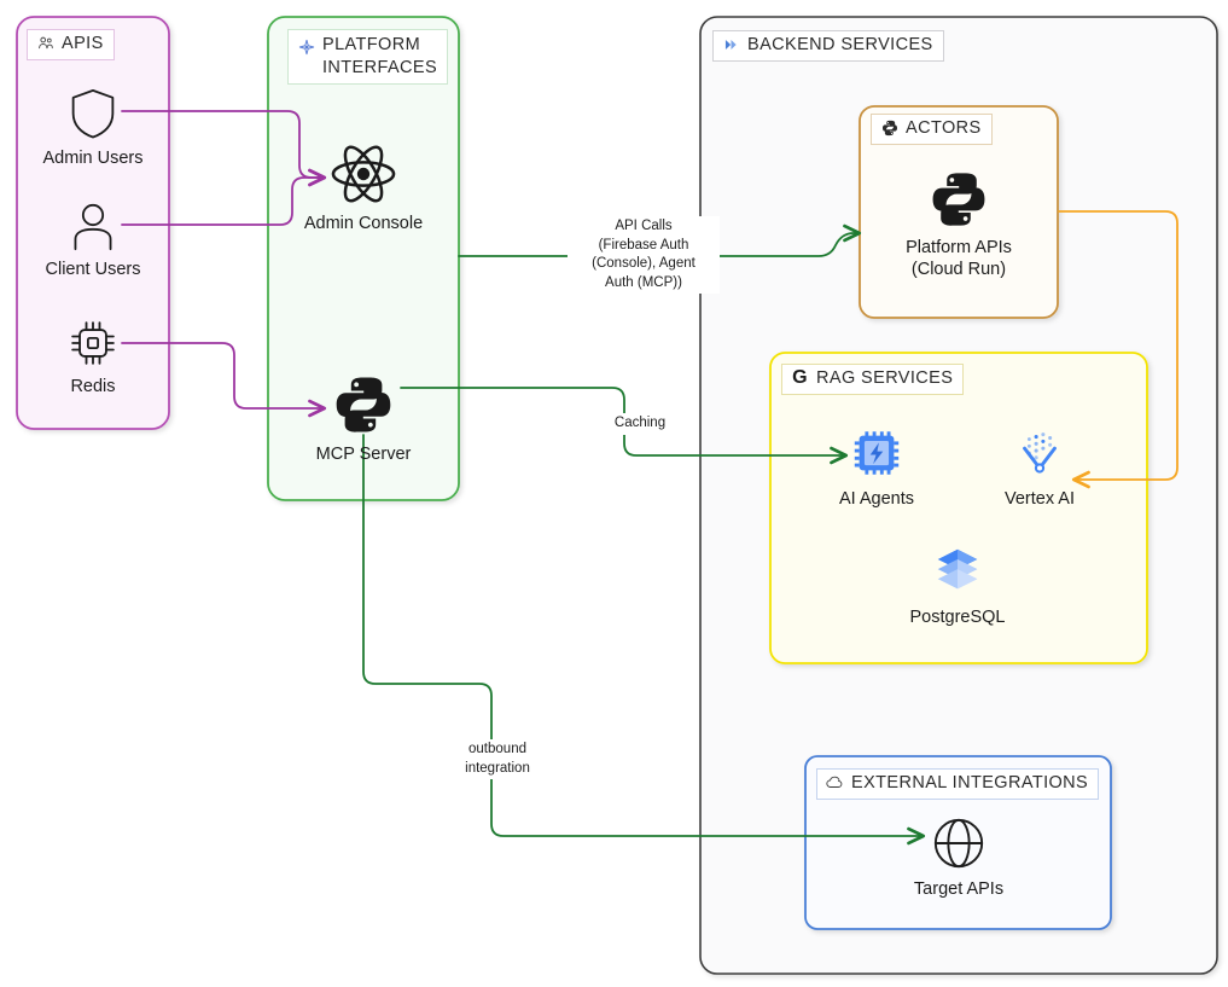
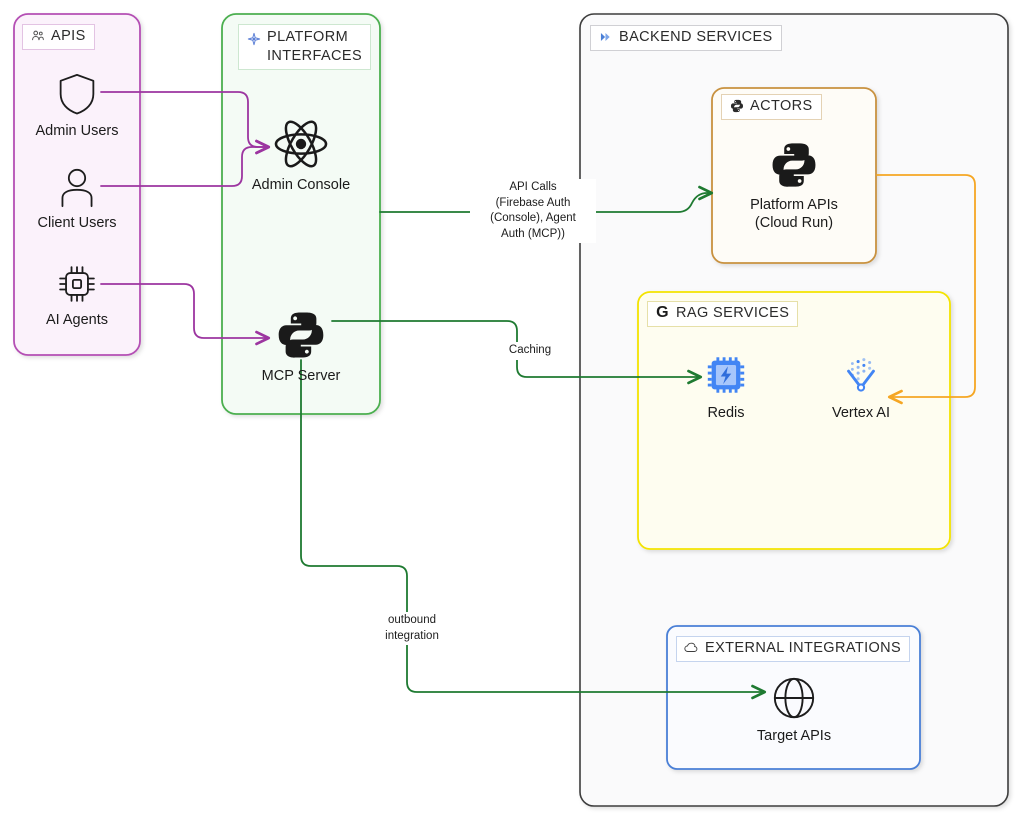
  APIS
  PLATFORM
  INTERFACES
  BACKEND SERVICES
  ACTORS
  G
  RAG SERVICES
  EXTERNAL INTEGRATIONS
  Admin Users
  Client Users
- Redis
+ AI Agents
  Admin Console
  MCP Server
  Platform APIs
  (Cloud Run)
- AI Agents
+ Redis
  Vertex AI
- PostgreSQL
  Target APIs
  API Calls
  (Firebase Auth
  (Console), Agent
  Auth (MCP))
  Caching
  outbound
  integration
